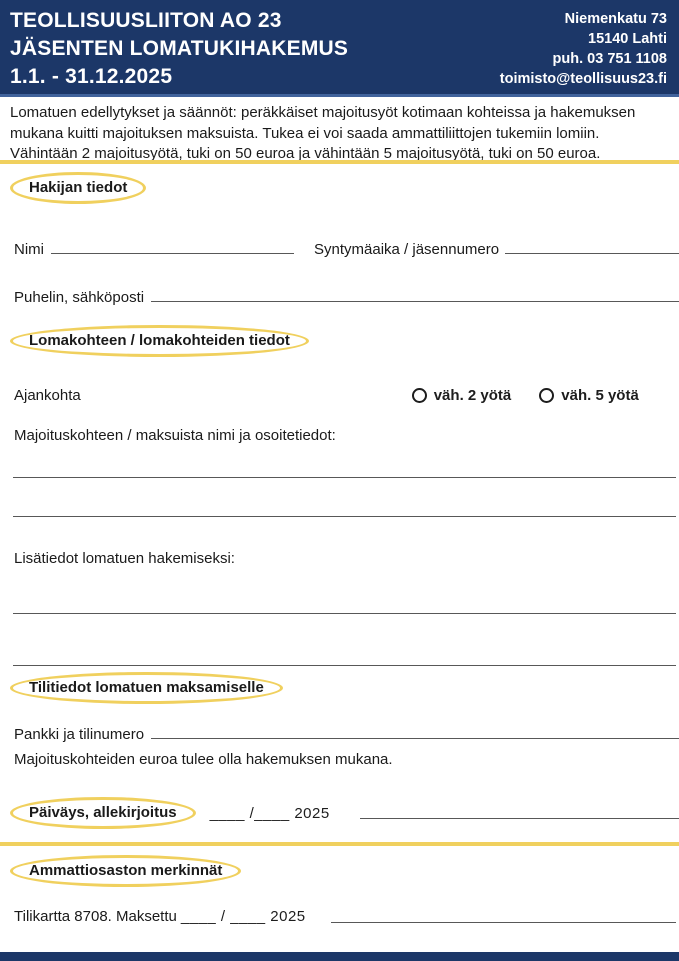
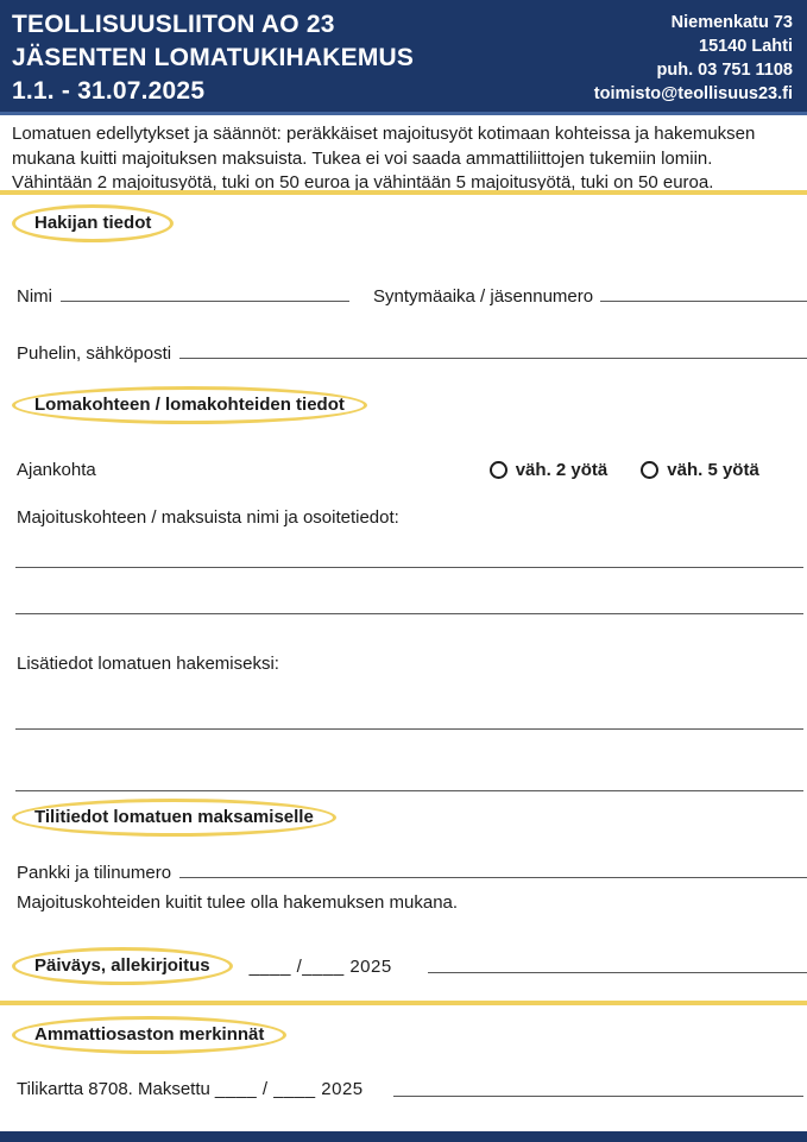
  TEOLLISUUSLIITON AO 23
  JÄSENTEN LOMATUKIHAKEMUS
- 1.1. - 31.12.2025
+ 1.1. - 31.07.2025
  Niemenkatu 73
  15140 Lahti
  puh. 03 751 1108
  toimisto@teollisuus23.fi
  Lomatuen edellytykset ja säännöt: peräkkäiset majoitusyöt kotimaan kohteissa ja hakemuksen mukana kuitti majoituksen maksuista. Tukea ei voi saada ammattiliittojen tukemiin lomiin.
  Vähintään 2 majoitusyötä, tuki on 50 euroa ja vähintään 5 majoitusyötä, tuki on 50 euroa.
  Hakijan tiedot
  Nimi
  Syntymäaika / jäsennumero
  Puhelin, sähköposti
  Lomakohteen / lomakohteiden tiedot
  Ajankohta
  väh. 2 yötä
  väh. 5 yötä
  Majoituskohteen / maksuista nimi ja osoitetiedot:
  Lisätiedot lomatuen hakemiseksi:
  Tilitiedot lomatuen maksamiselle
  Pankki ja tilinumero
- Majoituskohteiden euroa tulee olla hakemuksen mukana.
+ Majoituskohteiden kuitit tulee olla hakemuksen mukana.
  Päiväys, allekirjoitus
  ____ /____ 2025
  Ammattiosaston merkinnät
  Tilikartta 8708. Maksettu
  ____ / ____ 2025
